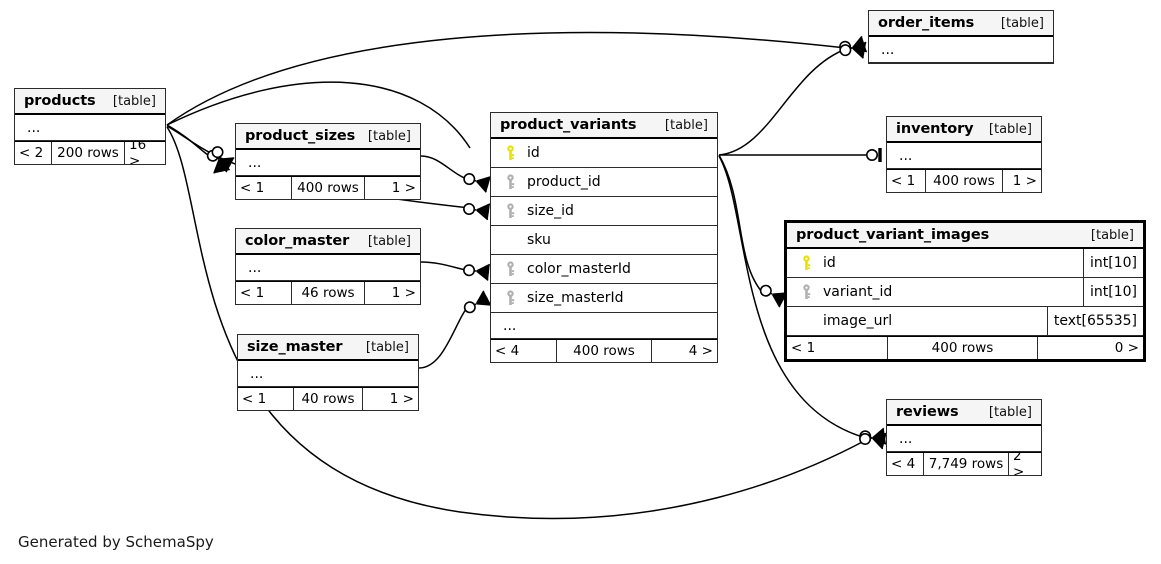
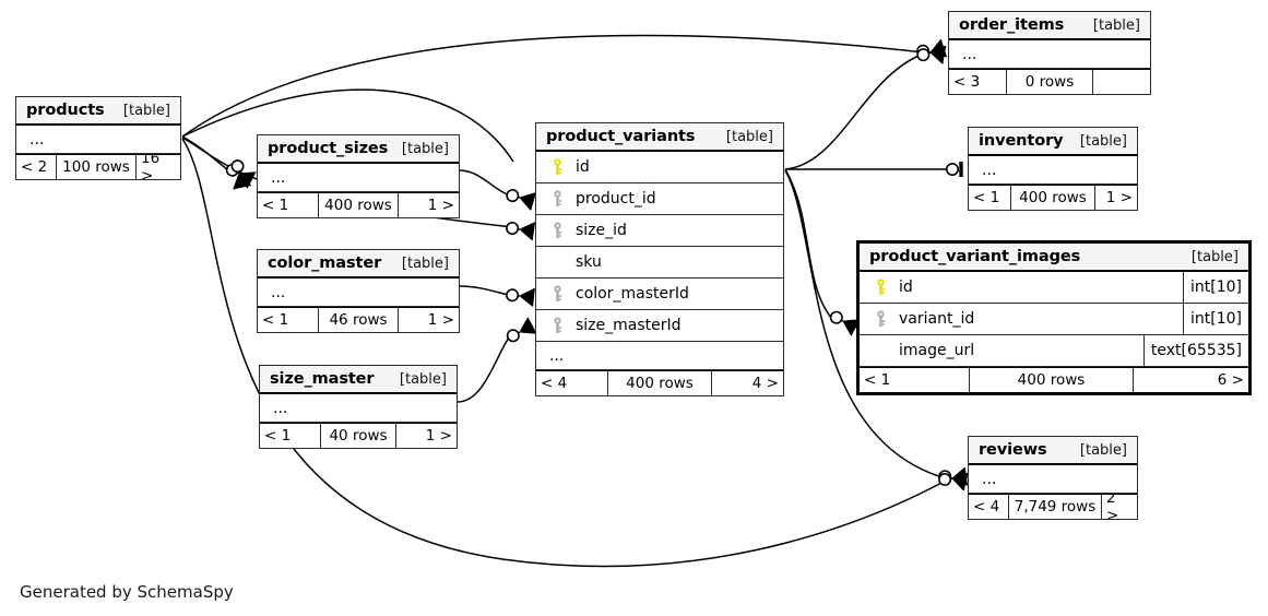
  products
  [table]
  ...
  < 2
- 200 rows
+ 100 rows
  16 >
  product_sizes
  [table]
  ...
  < 1
  400 rows
  1 >
  color_master
  [table]
  ...
  < 1
  46 rows
  1 >
  size_master
  [table]
  ...
  < 1
  40 rows
  1 >
  product_variants
  [table]
  id
  product_id
  size_id
  sku
  color_masterId
  size_masterId
  ...
  < 4
  400 rows
  4 >
  order_items
  [table]
  ...
+ < 3
+ 0 rows
  inventory
  [table]
  ...
  < 1
  400 rows
  1 >
  product_variant_images
  [table]
  id
  int[10]
  variant_id
  int[10]
  image_url
  text[65535]
  < 1
  400 rows
- 0 >
+ 6 >
  reviews
  [table]
  ...
  < 4
  7,749 rows
  2 >
  Generated by SchemaSpy
